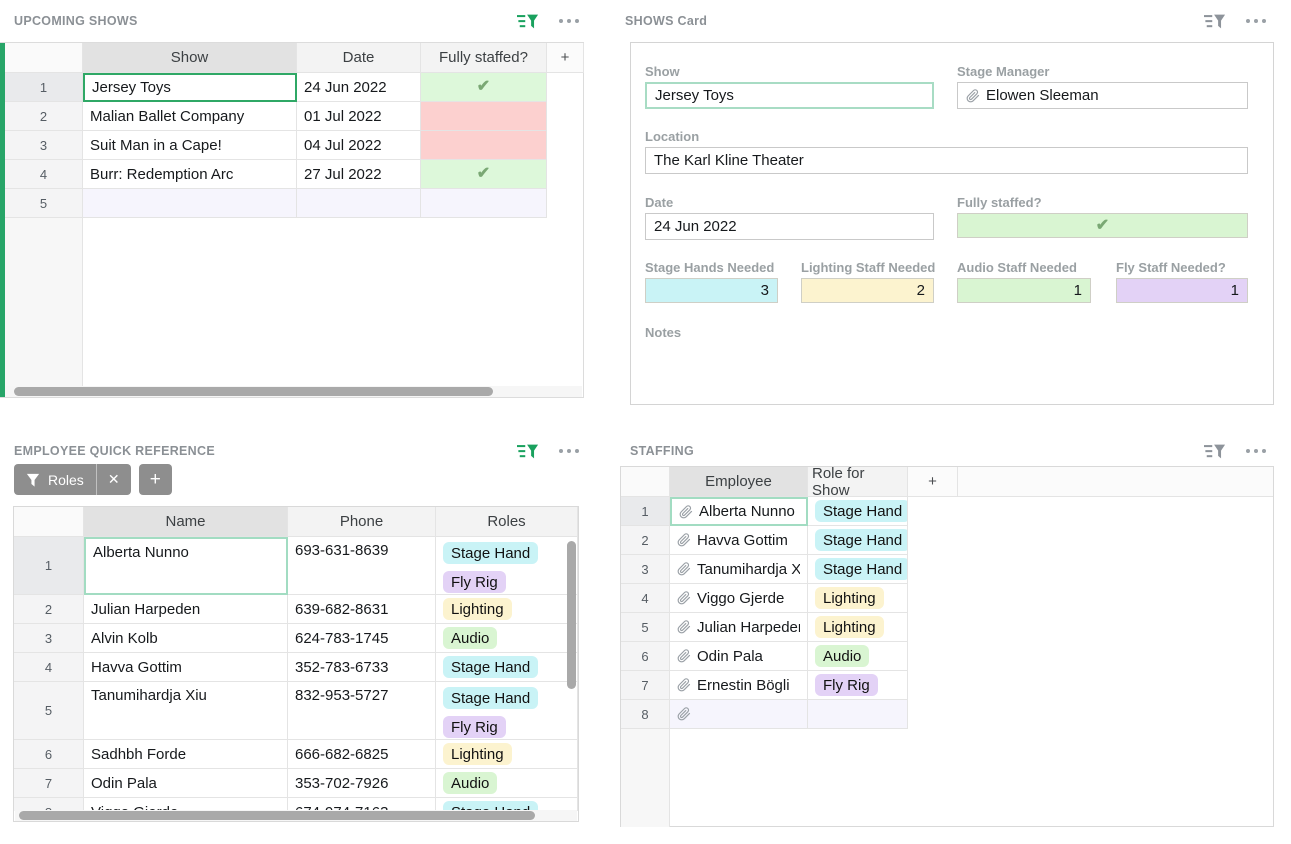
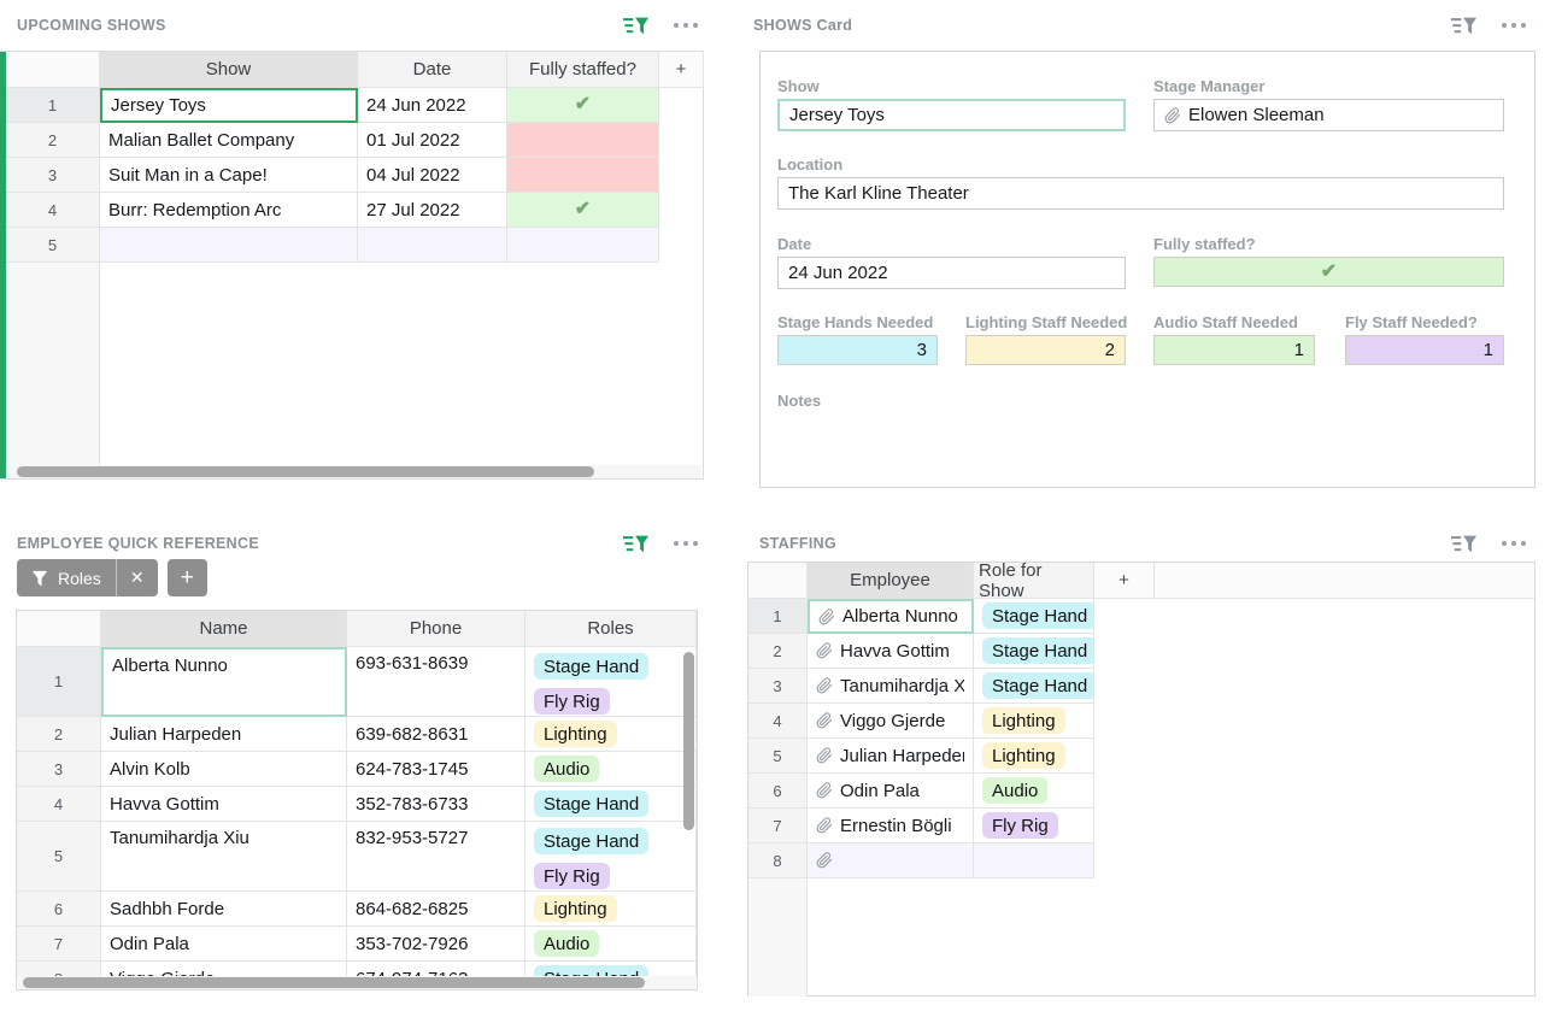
  UPCOMING SHOWS
  Show
  Date
  Fully staffed?
  +
  1
  Jersey Toys
  24 Jun 2022
  ✔
  2
  Malian Ballet Company
  01 Jul 2022
  3
  Suit Man in a Cape!
  04 Jul 2022
  4
  Burr: Redemption Arc
  27 Jul 2022
  ✔
  5
  SHOWS Card
  Show
  Jersey Toys
  Stage Manager
  Elowen Sleeman
  Location
  The Karl Kline Theater
  Date
  24 Jun 2022
  Fully staffed?
  ✔
  Stage Hands Needed
  3
  Lighting Staff Needed
  2
  Audio Staff Needed
  1
  Fly Staff Needed?
  1
  Notes
  EMPLOYEE QUICK REFERENCE
  Roles
  ✕
  +
  Name
  Phone
  Roles
  1
  Alberta Nunno
  693-631-8639
  Stage Hand
  Fly Rig
  2
  Julian Harpeden
  639-682-8631
  Lighting
  3
  Alvin Kolb
  624-783-1745
  Audio
  4
  Havva Gottim
  352-783-6733
  Stage Hand
  5
  Tanumihardja Xiu
  832-953-5727
  Stage Hand
  Fly Rig
  6
  Sadhbh Forde
- 666-682-6825
+ 864-682-6825
  Lighting
  7
  Odin Pala
  353-702-7926
  Audio
  STAFFING
  Employee
  Role for Show
  +
  1
  Alberta Nunno
  Stage Hand
  2
  Havva Gottim
  Stage Hand
  3
  Tanumihardja X
  Stage Hand
  4
  Viggo Gjerde
  Lighting
  5
  Julian Harpede
  Lighting
  6
  Odin Pala
  Audio
  7
  Ernestin Bögli
  Fly Rig
  8
